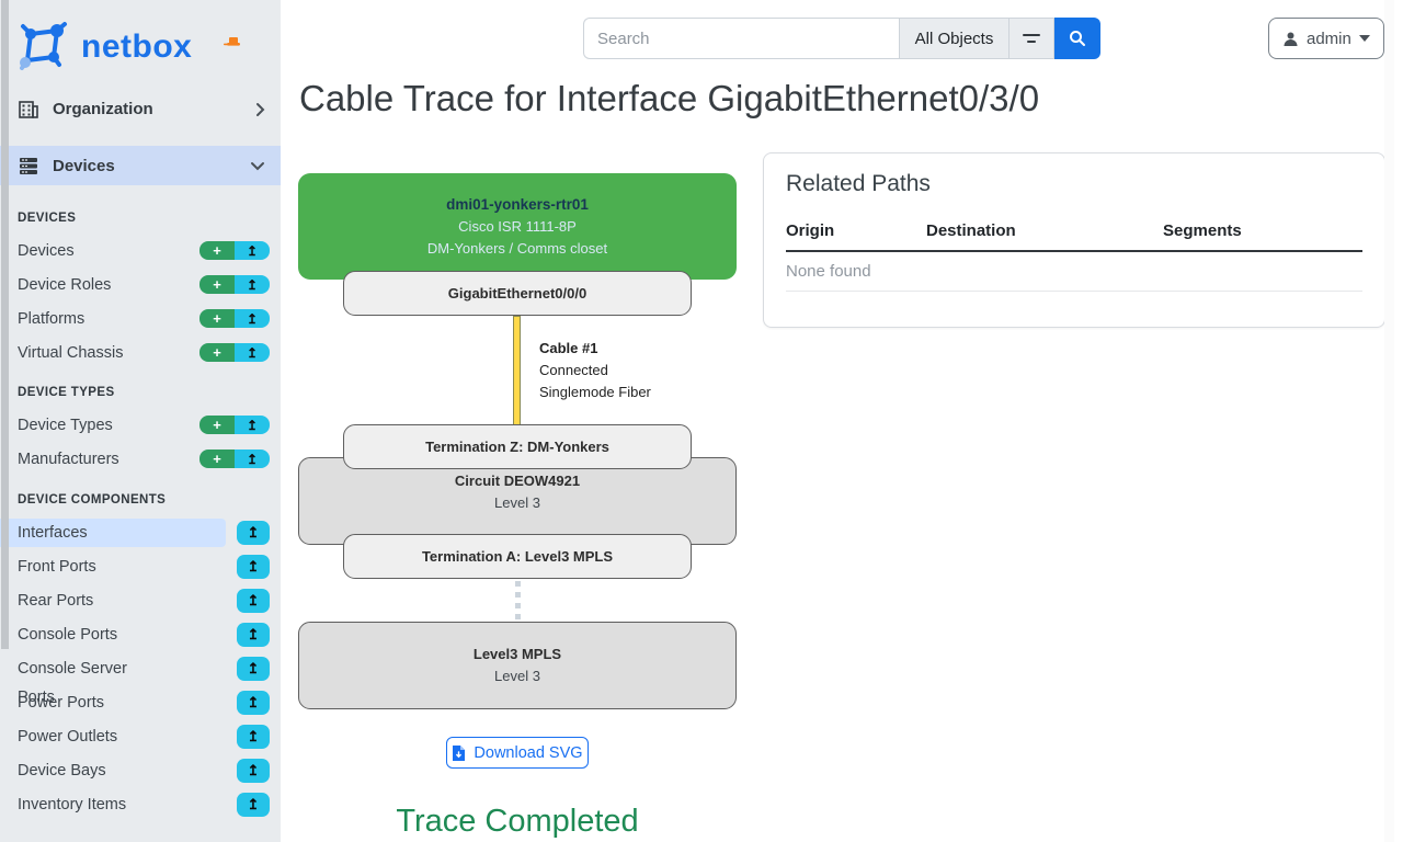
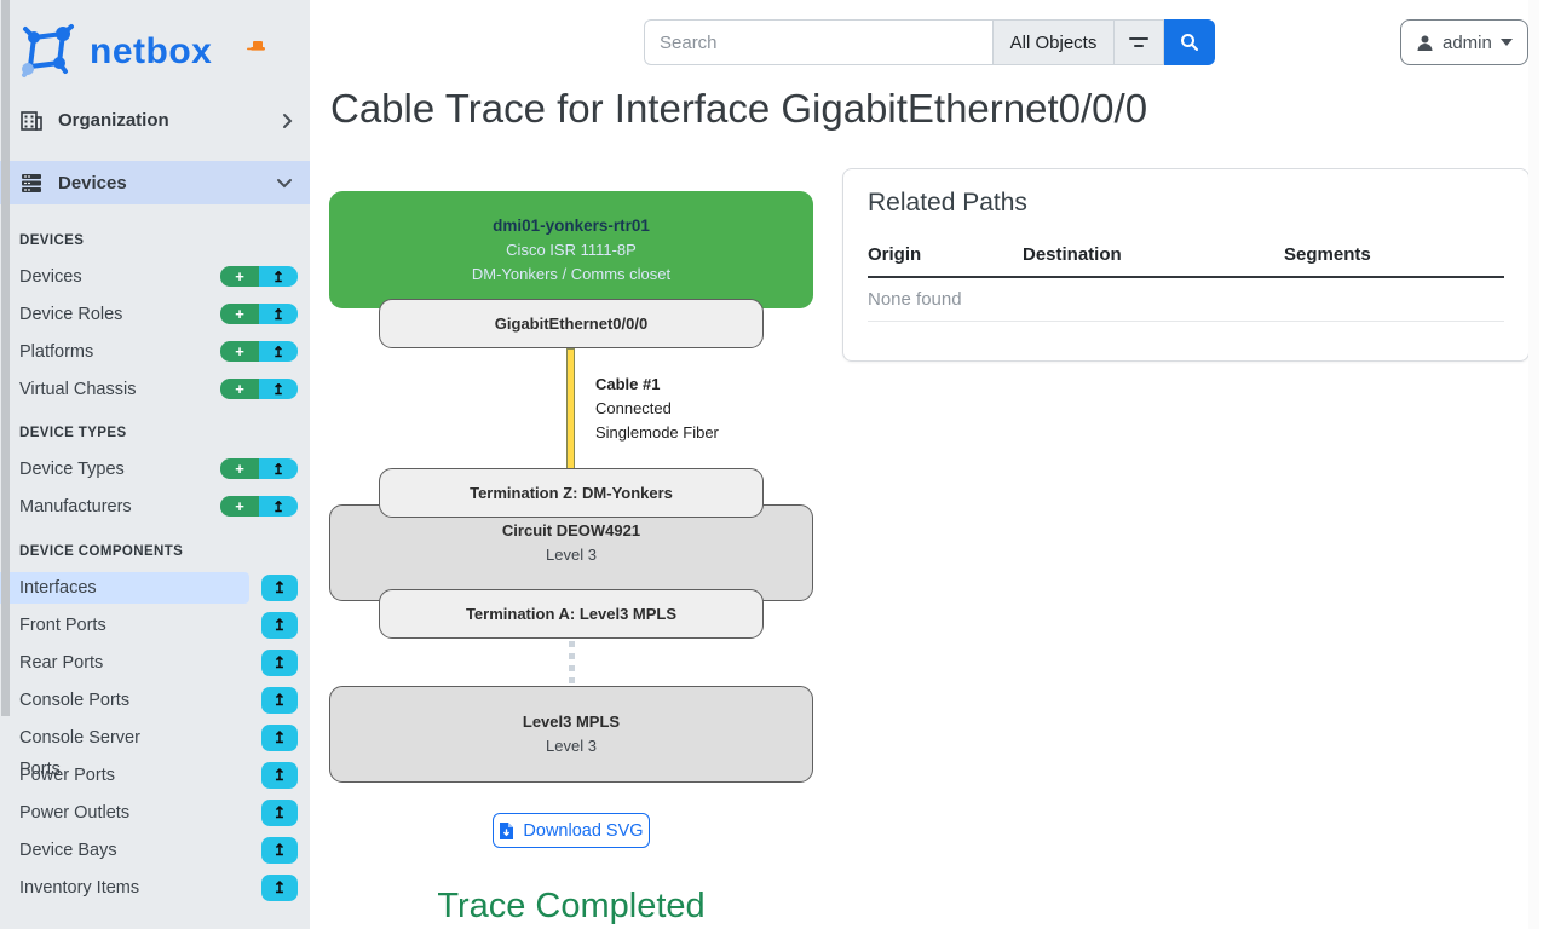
  netbox
  Organization
  Devices
  DEVICES
  Devices
  +
  ↥
  Device Roles
  +
  ↥
  Platforms
  +
  ↥
  Virtual Chassis
  +
  ↥
  DEVICE TYPES
  Device Types
  +
  ↥
  Manufacturers
  +
  ↥
  DEVICE COMPONENTS
  Interfaces
  ↥
  Front Ports
  ↥
  Rear Ports
  ↥
  Console Ports
  ↥
  Console Server Ports
  ↥
  Power Ports
  ↥
  Power Outlets
  ↥
  Device Bays
  ↥
  Inventory Items
  ↥
  Search
  All Objects
  admin
- Cable Trace for Interface GigabitEthernet0/3/0
+ Cable Trace for Interface GigabitEthernet0/0/0
  dmi01-yonkers-rtr01
  Cisco ISR 1111-8P
  DM-Yonkers / Comms closet
  GigabitEthernet0/0/0
  Cable #1
  Connected
  Singlemode Fiber
  Termination Z: DM-Yonkers
  Circuit DEOW4921
  Level 3
  Termination A: Level3 MPLS
  Level3 MPLS
  Level 3
  Download SVG
  Trace Completed
  Related Paths
  Origin	Destination	Segments
  None found
